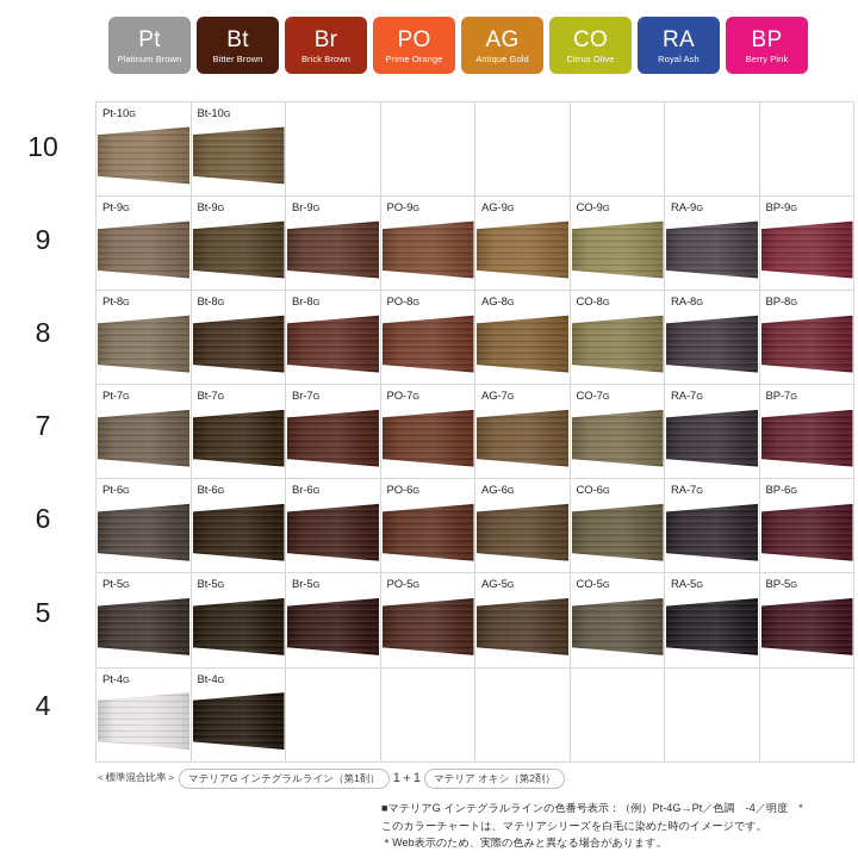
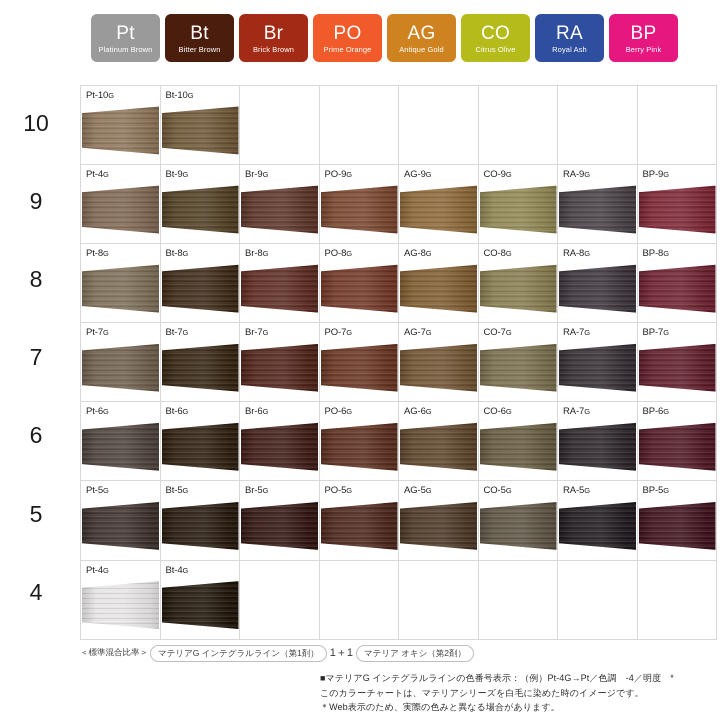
  Pt
  Platinum Brown
  Bt
  Bitter Brown
  Br
  Brick Brown
  PO
  Prime Orange
  AG
  Antique Gold
  CO
  Citrus Olive
  RA
  Royal Ash
  BP
  Berry Pink
  10
  9
  8
  7
  6
  5
  4
  Pt-10G	Bt-10G
- Pt-9G	Bt-9G	Br-9G	PO-9G	AG-9G	CO-9G	RA-9G	BP-9G
+ Pt-4G	Bt-9G	Br-9G	PO-9G	AG-9G	CO-9G	RA-9G	BP-9G
  Pt-8G	Bt-8G	Br-8G	PO-8G	AG-8G	CO-8G	RA-8G	BP-8G
  Pt-7G	Bt-7G	Br-7G	PO-7G	AG-7G	CO-7G	RA-7G	BP-7G
  Pt-6G	Bt-6G	Br-6G	PO-6G	AG-6G	CO-6G	RA-7G	BP-6G
  Pt-5G	Bt-5G	Br-5G	PO-5G	AG-5G	CO-5G	RA-5G	BP-5G
  Pt-4G	Bt-4G
  ＜標準混合比率＞
  マテリアG インテグラルライン（第1剤）
  1＋1
  マテリア オキシ（第2剤）
  ■マテリアG インテグラルラインの色番号表示：（例）Pt-4G→Pt／色調 -4／明度 *
  このカラーチャートは、マテリアシリーズを白毛に染めた時のイメージです。
  ＊Web表示のため、実際の色みと異なる場合があります。
